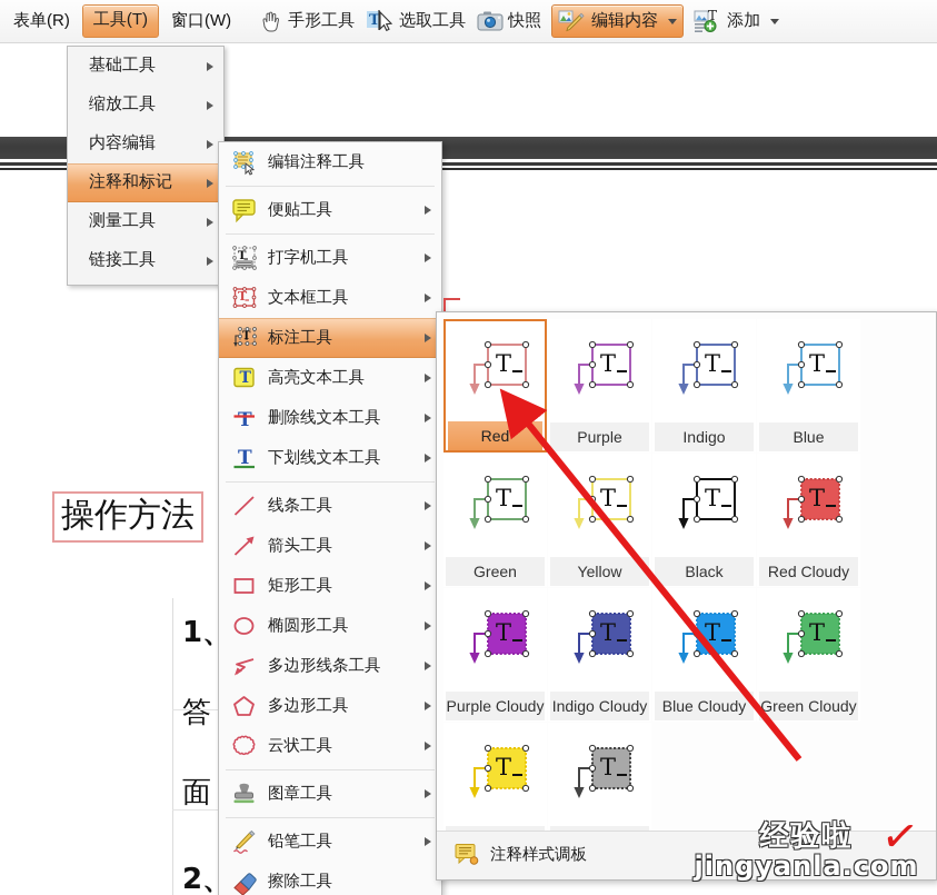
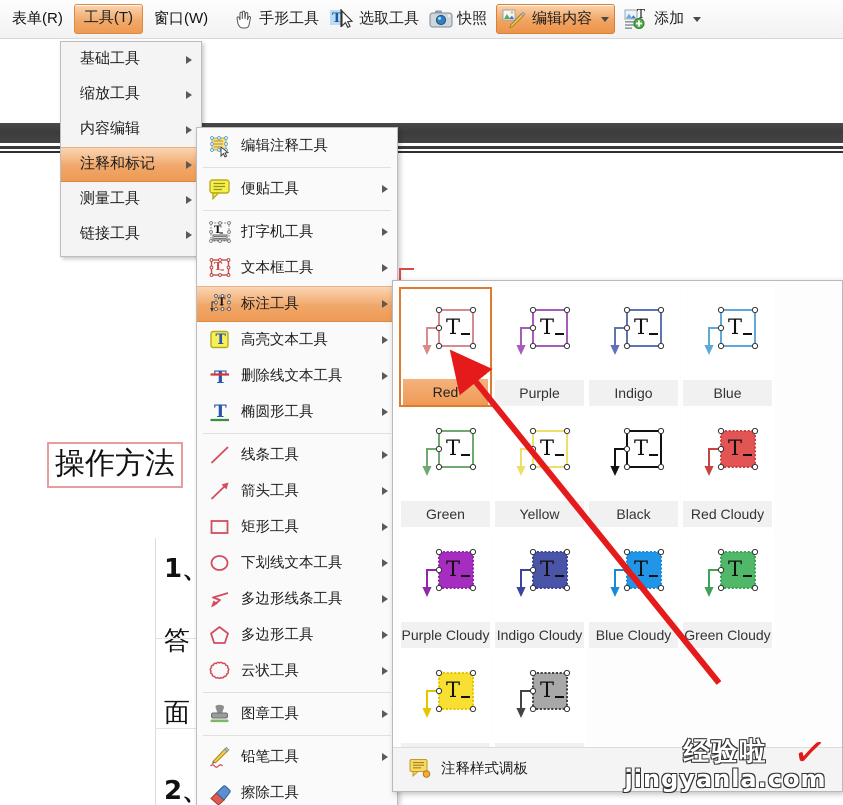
  操作方法
  答
  面
  表单(R)
  工具(T)
  窗口(W)
  手形工具
  T
  选取工具
  快照
  编辑内容
  T
  添加
  基础工具
  缩放工具
  内容编辑
  注释和标记
  测量工具
  链接工具
  编辑注释工具
  便贴工具
  T
  打字机工具
  T
  文本框工具
  T
  标注工具
  T
  高亮文本工具
  T
  删除线文本工具
  T
- 下划线文本工具
+ 椭圆形工具
  线条工具
  箭头工具
  矩形工具
- 椭圆形工具
+ 下划线文本工具
  多边形线条工具
  多边形工具
  云状工具
  图章工具
  铅笔工具
  擦除工具
  T
  Red
  T
  Purple
  T
  Indigo
  T
  Blue
  T
  Green
  T
  Yellow
  T
  Black
  T
  Red Cloudy
  T
  Purple Cloudy
  T
  Indigo Cloudy
  T
  Blue Cloudy
  T
  Green Cloudy
  T
  T
  注释样式调板
  经验啦
  jingyanla.com
